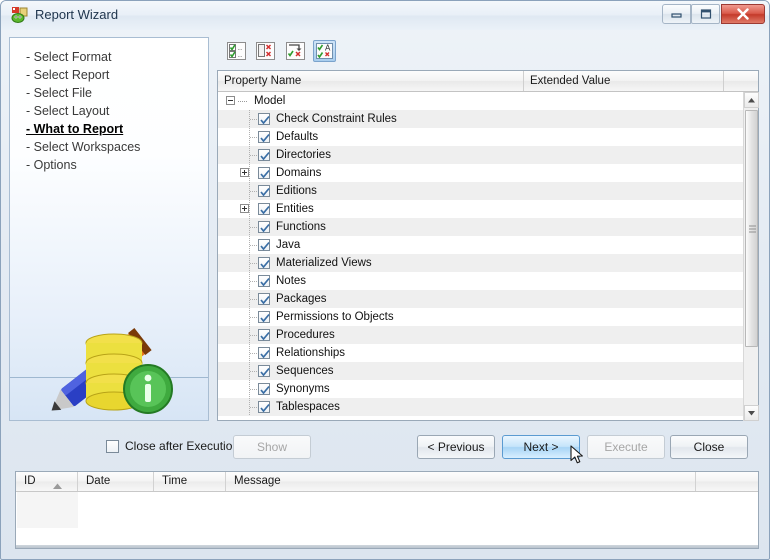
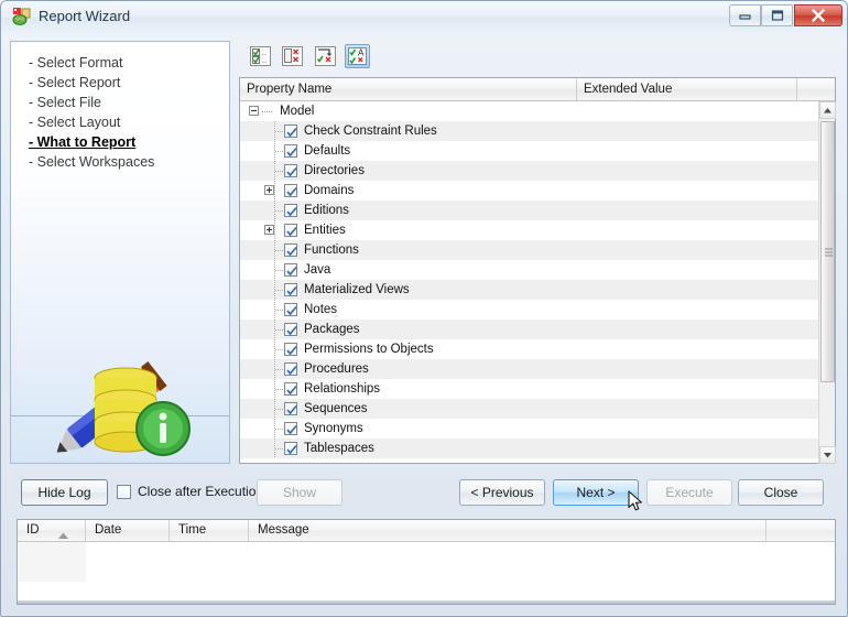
  Report Wizard
  - Select Format
  - Select Report
  - Select File
  - Select Layout
  - What to Report
  - Select Workspaces
- - Options
  A
  Property Name
  Extended Value
  Model
  Check Constraint Rules
  Defaults
  Directories
  Domains
  Editions
  Entities
  Functions
  Java
  Materialized Views
  Notes
  Packages
  Permissions to Objects
  Procedures
  Relationships
  Sequences
  Synonyms
  Tablespaces
+ Hide Log
  Close after Executio
  Show
  < Previous
  Next >
  Execute
  Close
  ID
  Date
  Time
  Message
